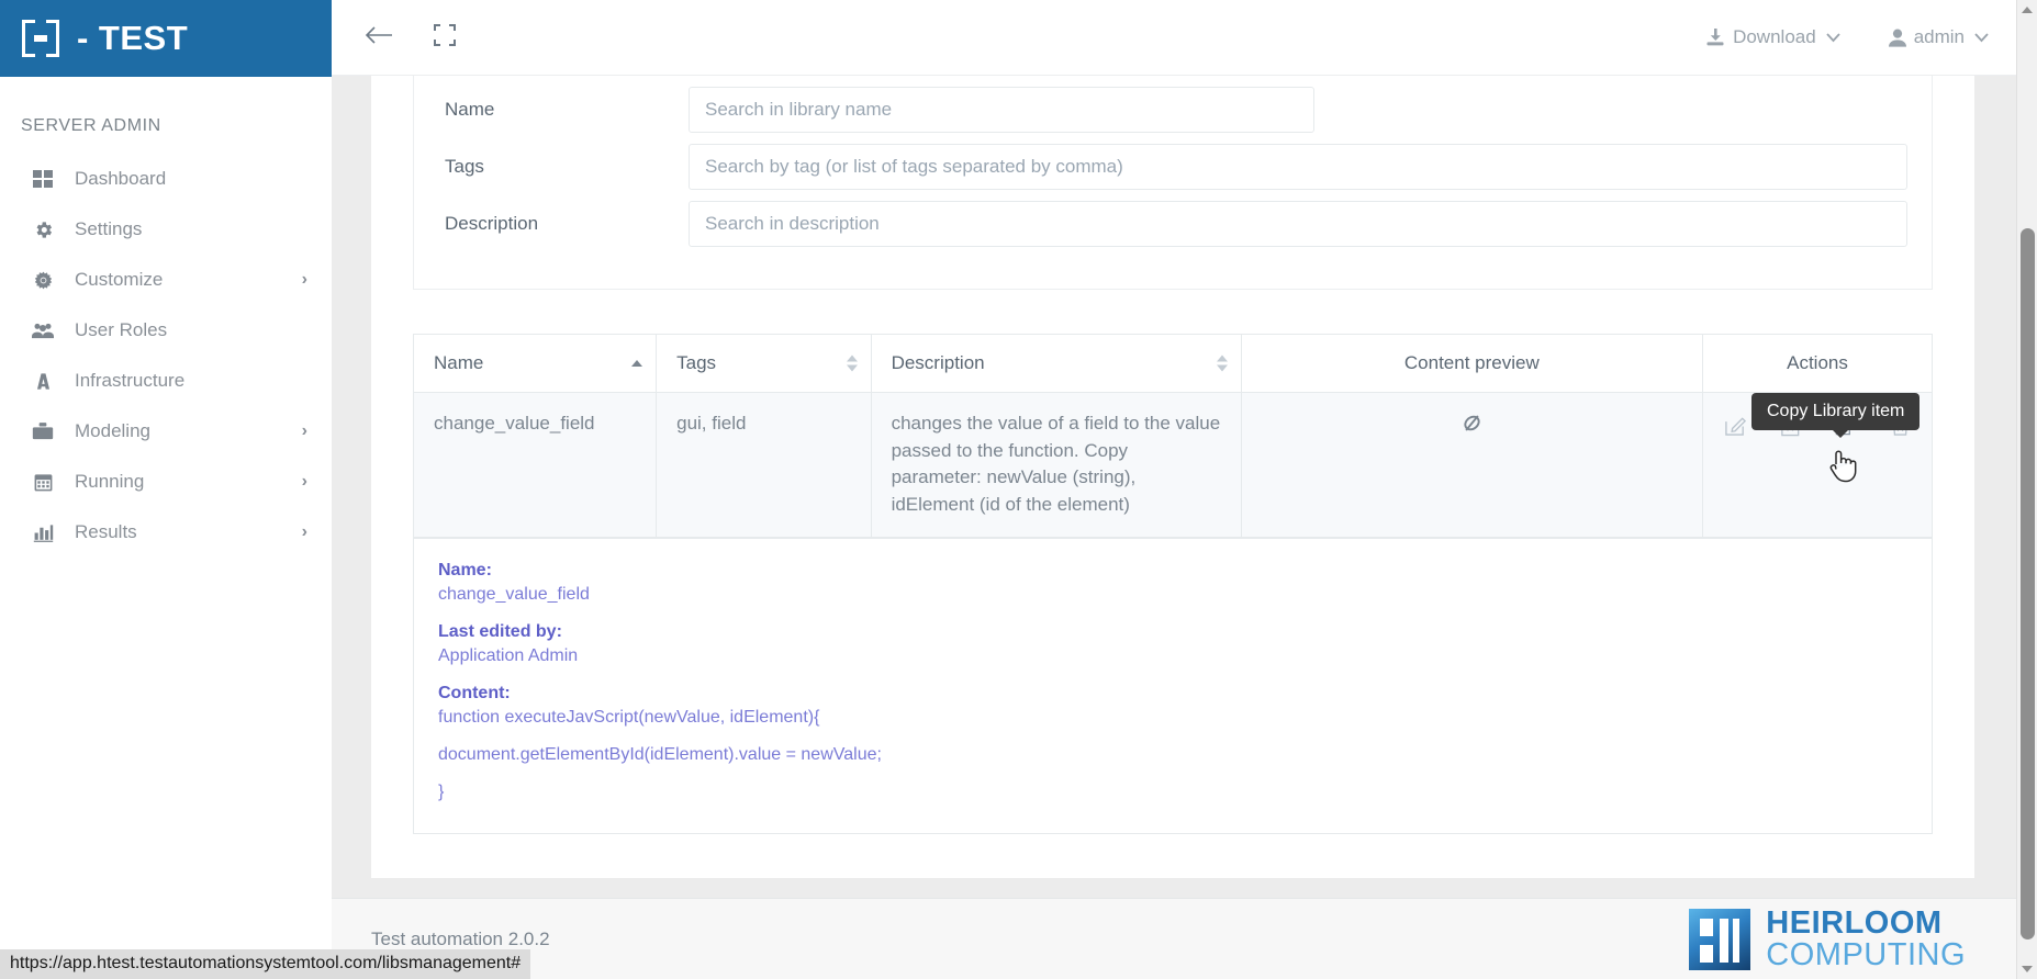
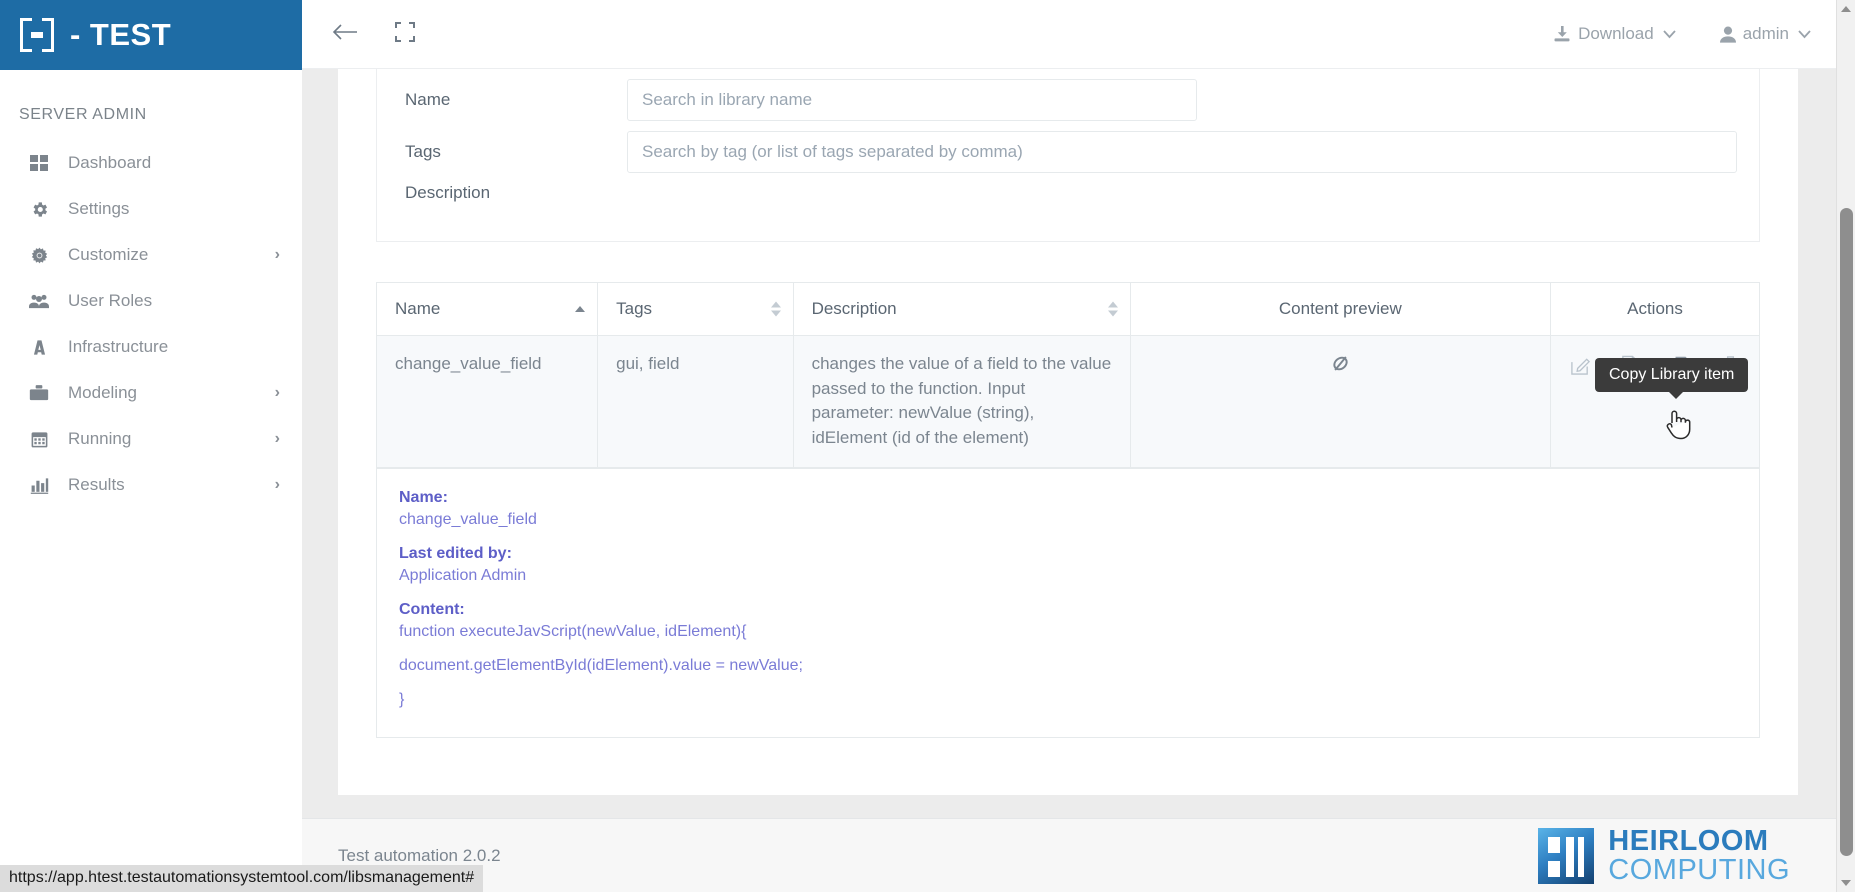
  - TEST
  SERVER ADMIN
  Dashboard
  Settings
  Customize
  ›
  User Roles
  Infrastructure
  Modeling
  ›
  Running
  ›
  Results
  ›
  Download
  admin
  Name
  Search in library name
  Tags
  Search by tag (or list of tags separated by comma)
  Description
- Search in description
  Name	Tags	Description	Content preview	Actions
- change_value_field	gui, field	changes the value of a field to the value passed to the function. Copy parameter: newValue (string), idElement (id of the element)
+ change_value_field	gui, field	changes the value of a field to the value passed to the function. Input parameter: newValue (string), idElement (id of the element)
  Name:
  change_value_field
  Last edited by:
  Application Admin
  Content:
  function executeJavScript(newValue, idElement){
  document.getElementById(idElement).value = newValue;
  }
  Test automation 2.0.2
  HEIRLOOM
  COMPUTING
  Copy Library item
  https://app.htest.testautomationsystemtool.com/libsmanagement#
